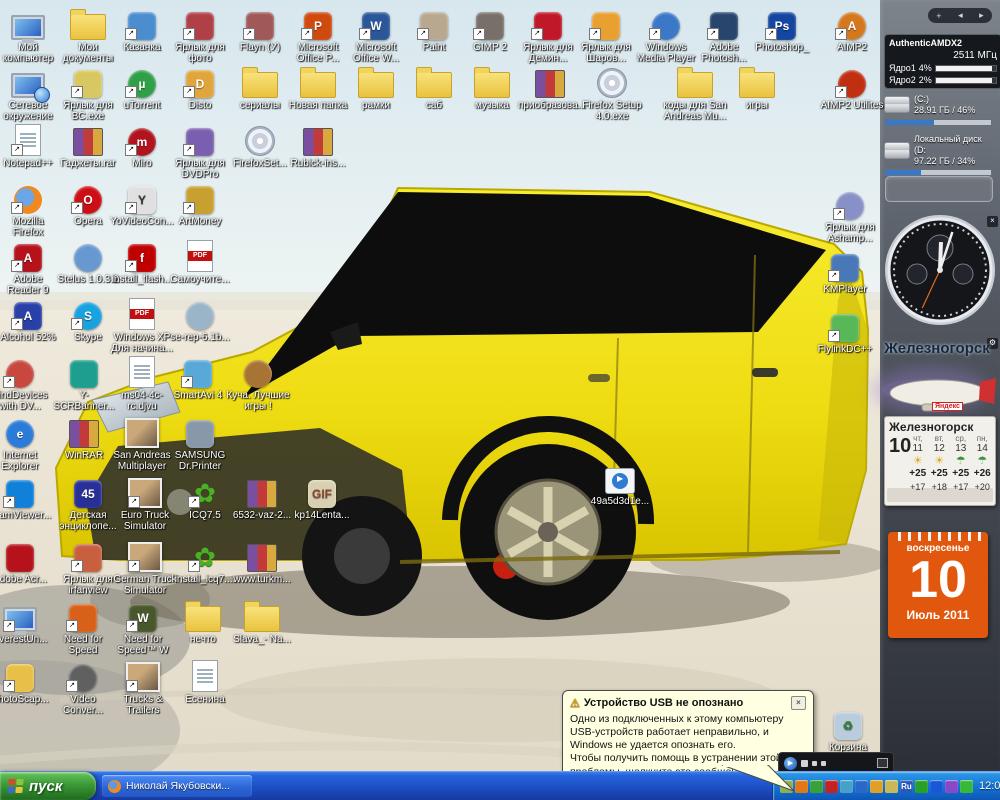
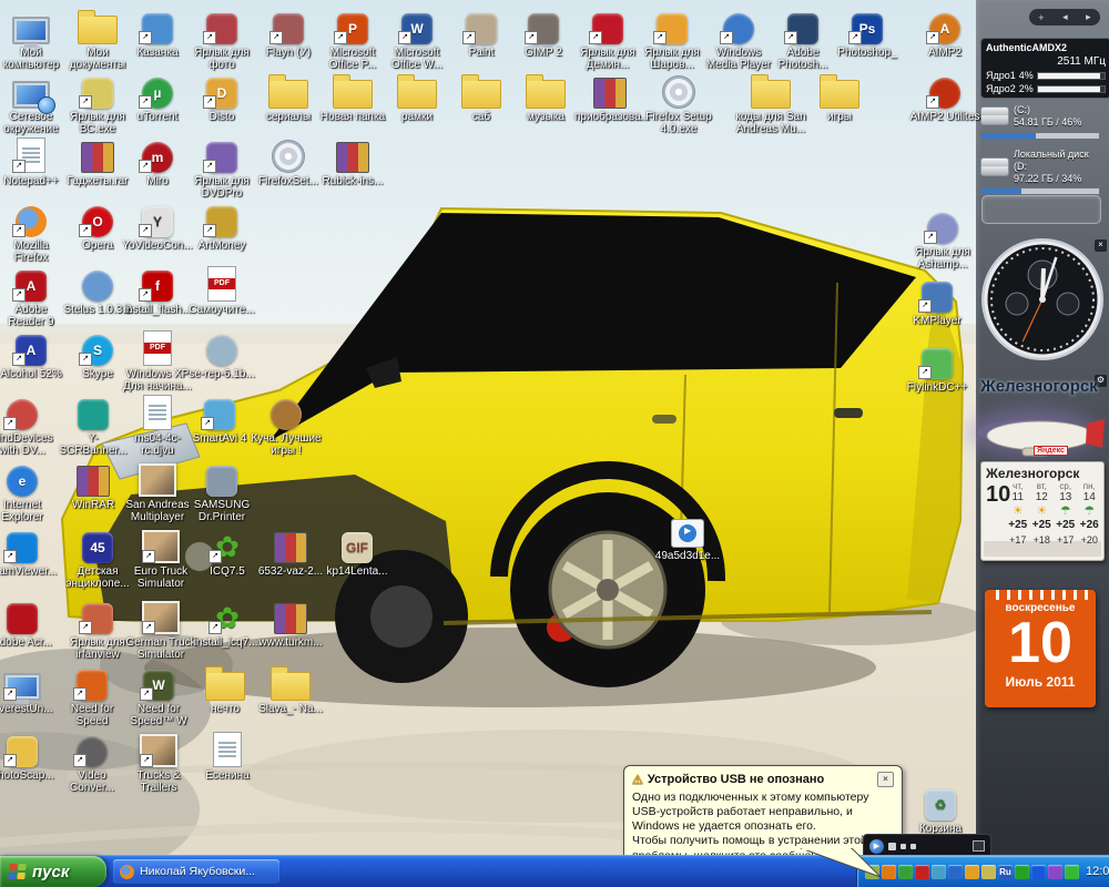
  +
  ◂
  ▸
  ×
  ⚙
  AuthenticAMDX2
  2511 МГц
  Ядро1
  4%
  Ядро2
  2%
  (C:)
- 28.91 ГБ / 46%
+ 54.81 ГБ / 46%
  Локальный диск (D:
  97.22 ГБ / 34%
  Железногорск
  Железногорск
  10
  чт,
  11
  ☀
  +25
  +17
  вт,
  12
  ☀
  +25
  +18
  ср,
  13
  ☂
  +25
  +17
  пн,
  14
  ☂
  +26
  +20
  воскресенье
  10
  Июль 2011
  Мой компьютер
  Мои документы
  Казанка
  Ярлык для фото
  Flayn (У)
  P
  Microsoft Office P...
  W
  Microsoft Office W...
  Paint
  GIMP 2
  Ярлык для Демин...
  Ярлык для Шаров...
  Windows Media Player
  Adobe Photosh...
  Ps
  Photoshop_
  A
  AIMP2
  Сетевое окружение
  Ярлык для ВС.exe
  µ
  uTorrent
  D
  Disto
  сериалы
  Новая папка
  рамки
  саб
  музыка
  приобразова..
  Firefox Setup 4.0.exe
  коды для San Andreas Mu...
  игры
  AIMP2 Utilites
  Notepad++
  Гаджеты.rar
  m
  Miro
  Ярлык для DVDPro
  FirefoxSet...
  Rubick-ins...
  Mozilla Firefox
  O
  Opera
  Y
  YoVideoCon...
  ArtMoney
  A
  Adobe Reader 9
  Stelus 1.0.3.2
  f
  install_flash...
  Самоучите...
  A
  Alcohol 52%
  S
  Skype
  Windows XP Для начина...
  se-rep-6.1b...
  ndDevices with DV...
  Y-SCRBanner...
  ms04-4c-rc.djvu
  SmartAvi 4
  Куча. Лучшие игры !
  e
  Internet Explorer
  WinRAR
  San Andreas Multiplayer
  SAMSUNG Dr.Printer
  amViewer...
  45
  Детская энциклопе...
  Euro Truck Simulator
  ICQ7.5
  6532-vaz-2...
  GIF
  kp14Lenta...
  dobe Acr...
  Ярлык для irfanview
  German Truck Simulator
  install_icq7....
  www.turkm...
  verestUn...
  Need for Speed
  W
  Need for Speed™ W
  нечто
  Slava_- Na...
  hotoScap...
  Video Conver...
  Trucks & Trailers
  Есенина
  49a5d3d1e...
  Ярлык для Ashamp...
  KMPlayer
  FlylinkDC++
  ♻
  Корзина
  ⚠
  Устройство USB не опознано
  ×
  Одно из подключенных к этому компьютеру USB-устройств работает неправильно, и Windows не удается опознать его.
  пуск
  Николай Якубовски...
  Ru
  12:0
